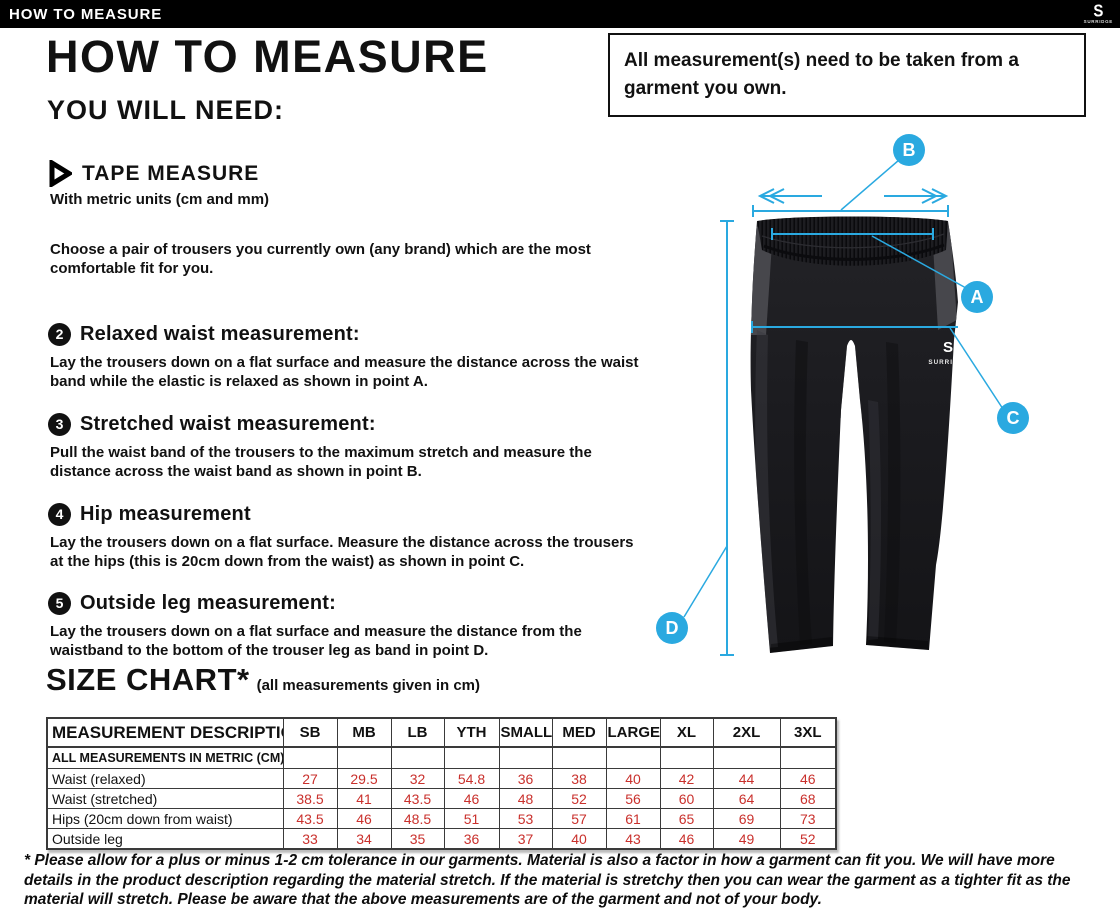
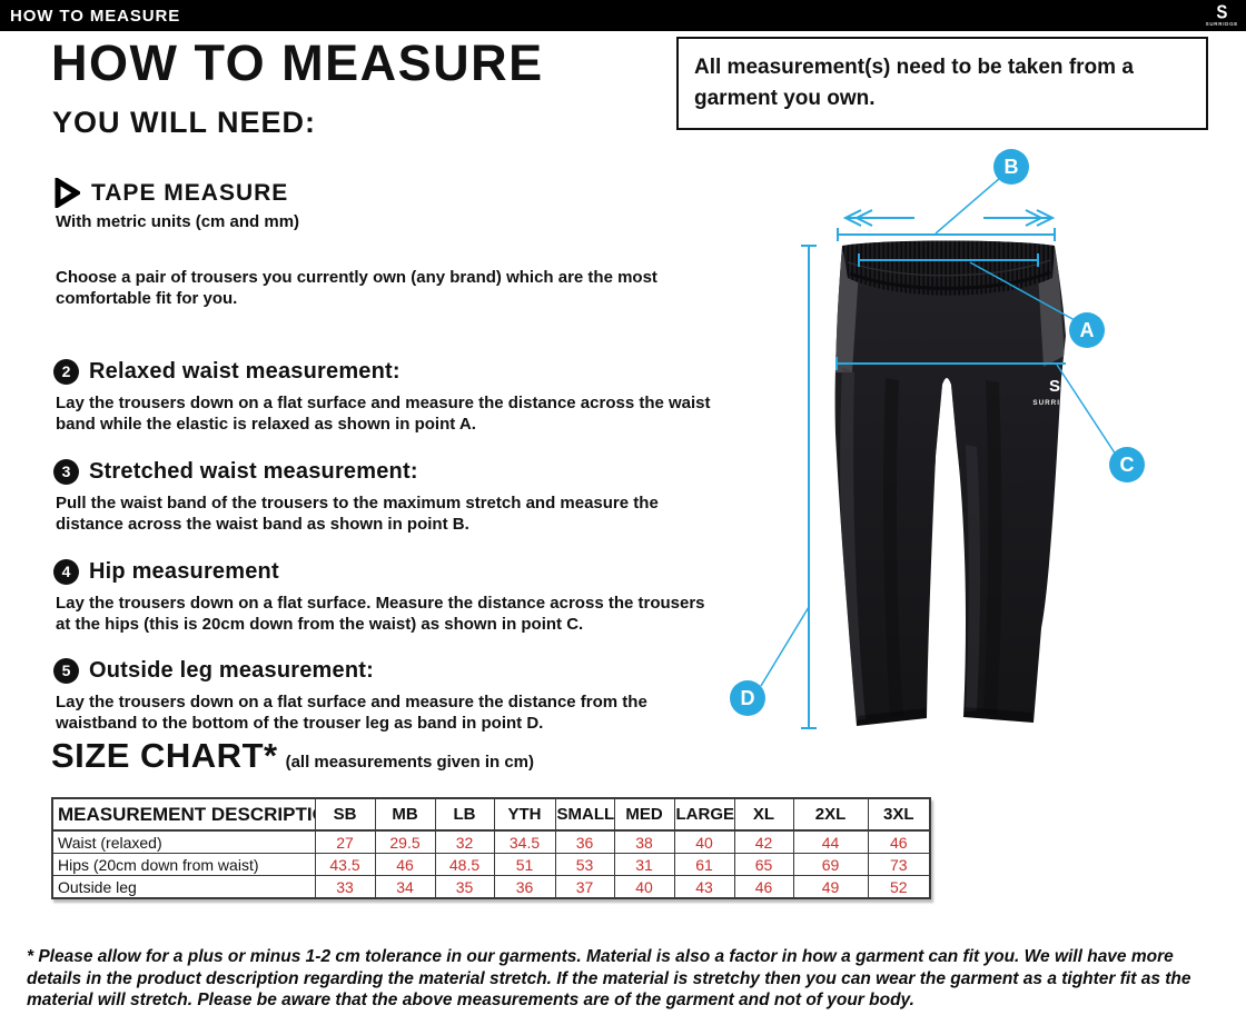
  HOW TO MEASURE
  S
  HOW TO MEASURE
  All measurement(s) need to be taken from a garment you own.
  YOU WILL NEED:
  TAPE MEASURE
  With metric units (cm and mm)
  Choose a pair of trousers you currently own (any brand) which are the most comfortable fit for you.
  2
  Relaxed waist measurement:
  Lay the trousers down on a flat surface and measure the distance across the waist band while the elastic is relaxed as shown in point A.
  3
  Stretched waist measurement:
  Pull the waist band of the trousers to the maximum stretch and measure the distance across the waist band as shown in point B.
  4
  Hip measurement
  Lay the trousers down on a flat surface. Measure the distance across the trousers at the hips (this is 20cm down from the waist) as shown in point C.
  5
  Outside leg measurement:
  Lay the trousers down on a flat surface and measure the distance from the waistband to the bottom of the trouser leg as band in point D.
  SIZE CHART* (all measurements given in cm)
  MEASUREMENT DESCRIPTI	SB	MB	LB	YTH	SMALL	MED	LARGE	XL	2XL	3XL
- ALL MEASUREMENTS IN METRIC (CM)
- Waist (relaxed)	27	29.5	32	54.8	36	38	40	42	44	46
+ Waist (relaxed)	27	29.5	32	34.5	36	38	40	42	44	46
- Waist (stretched)	38.5	41	43.5	46	48	52	56	60	64	68
- Hips (20cm down from waist)	43.5	46	48.5	51	53	57	61	65	69	73
+ Hips (20cm down from waist)	43.5	46	48.5	51	53	31	61	65	69	73
  Outside leg	33	34	35	36	37	40	43	46	49	52
  * Please allow for a plus or minus 1-2 cm tolerance in our garments. Material is also a factor in how a garment can fit you. We will have more details in the product description regarding the material stretch. If the material is stretchy then you can wear the garment as a tighter fit as the material will stretch. Please be aware that the above measurements are of the garment and not of your body.
  S
  A
  B
  C
  D
